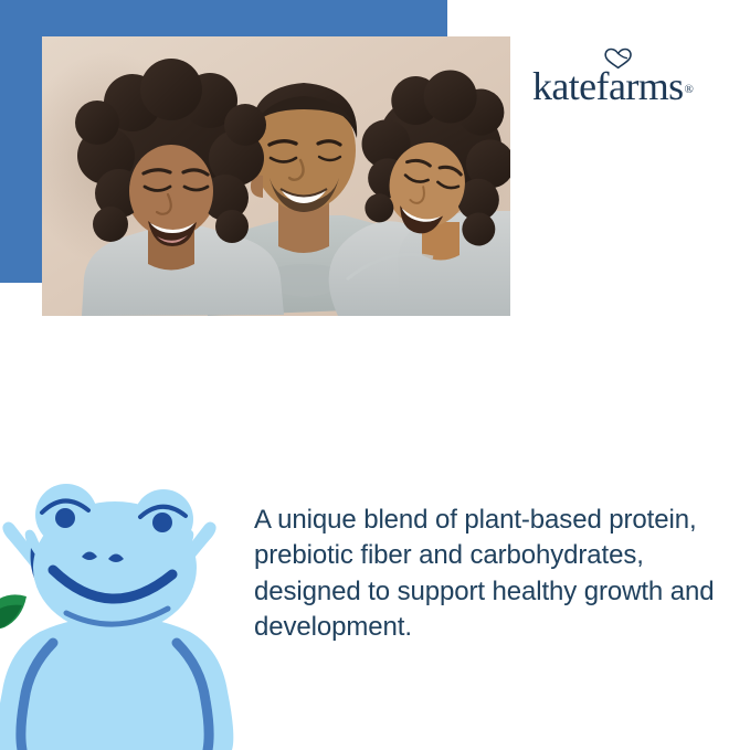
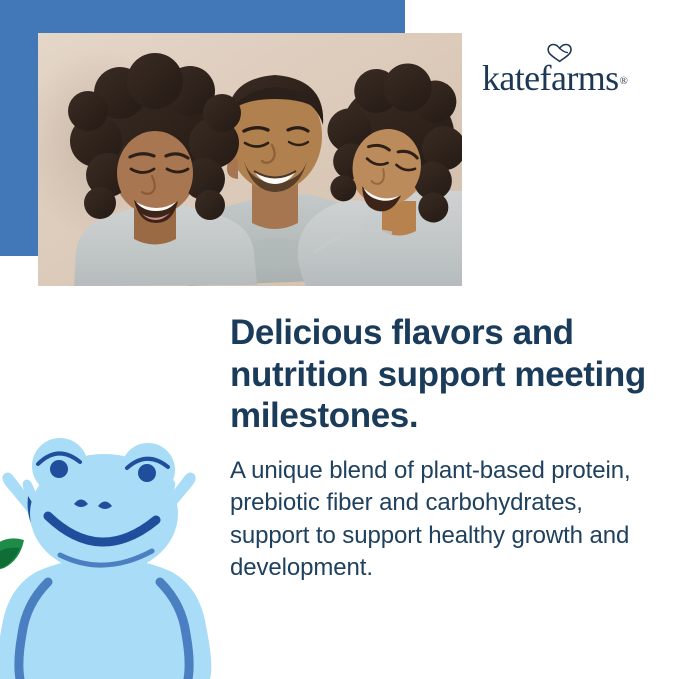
  katefarms®
+ Delicious flavors and nutrition support meeting milestones.
- A unique blend of plant-based protein, prebiotic fiber and carbohydrates, designed to support healthy growth and development.
+ A unique blend of plant-based protein, prebiotic fiber and carbohydrates, support to support healthy growth and development.
